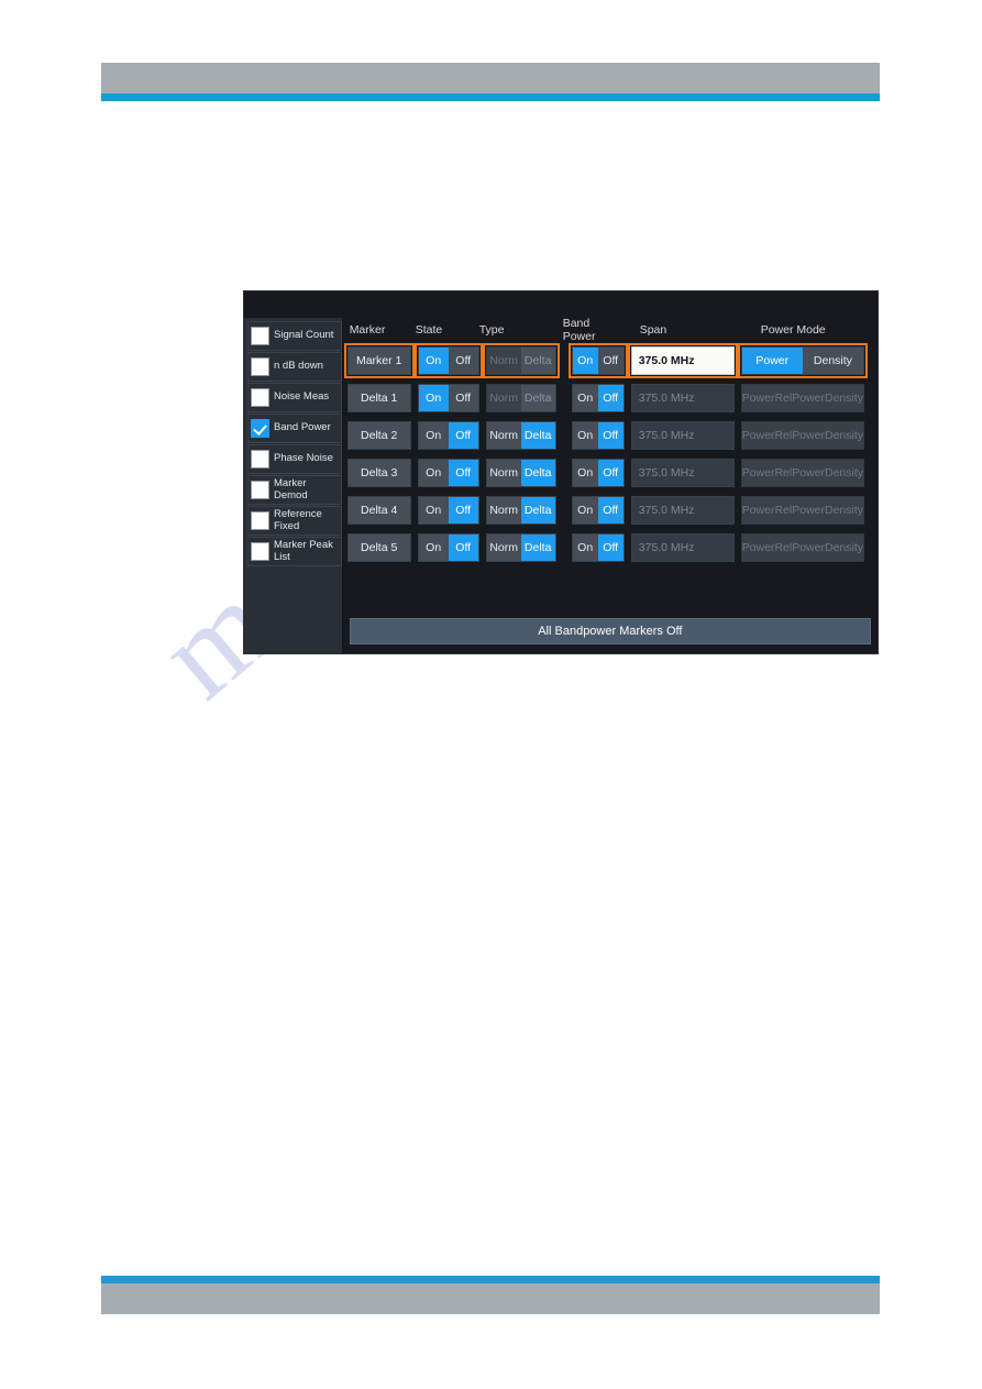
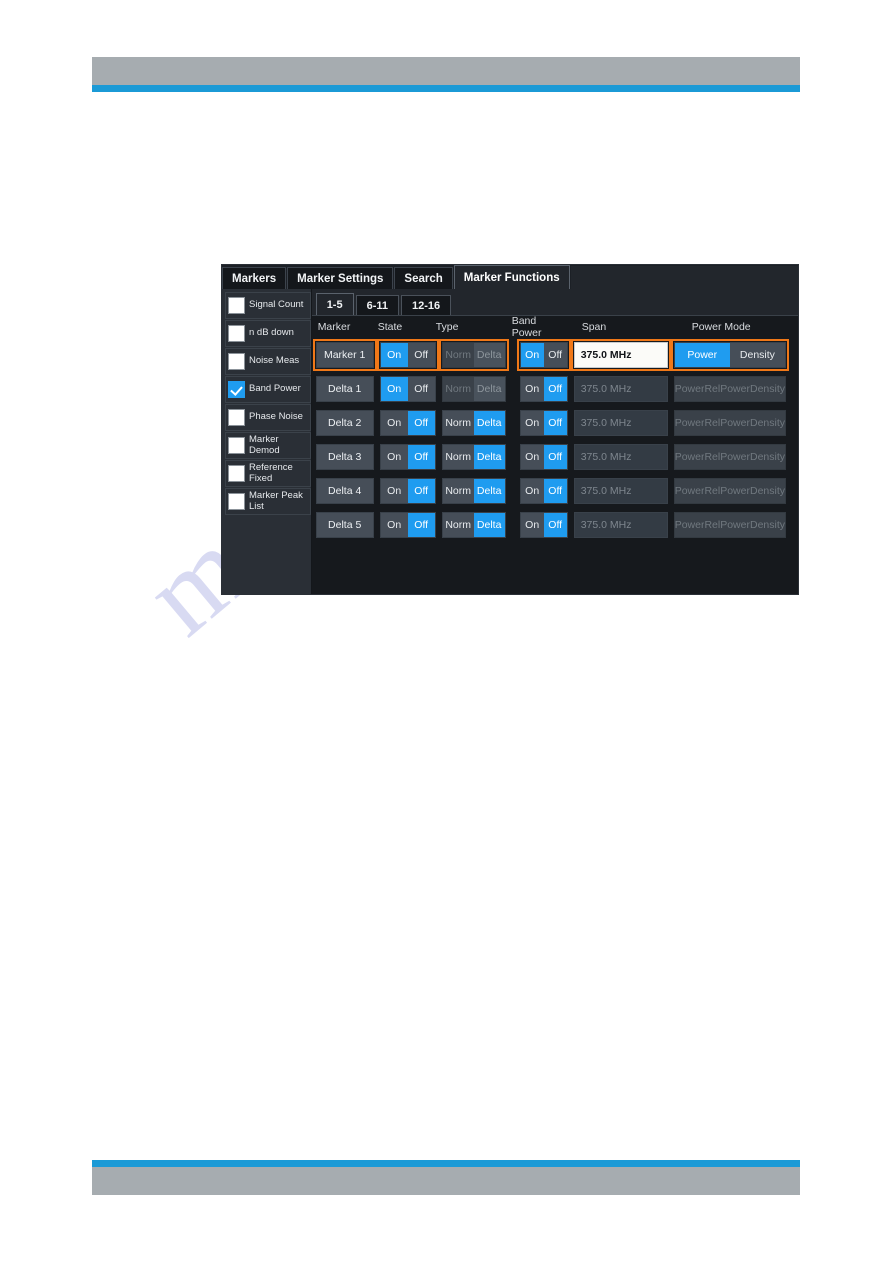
+ Markers
+ Marker Settings
+ Search
+ Marker Functions
  Signal Count
  n dB down
  Noise Meas
  Band Power
  Phase Noise
  Marker Demod
  Reference Fixed
  Marker Peak List
+ 1-5
+ 6-11
+ 12-16
  Marker
  State
  Type
  Band Power
  Span
  Power Mode
  Marker 1
  On
  Off
  Norm
  Delta
  On
  Off
  375.0 MHz
  Power
  Density
  Delta 1
  On
  Off
  Norm
  Delta
  On
  Off
  375.0 MHz
  Power
  RelPower
  Density
  Delta 2
  On
  Off
  Norm
  Delta
  On
  Off
  375.0 MHz
  Power
  RelPower
  Density
  Delta 3
  On
  Off
  Norm
  Delta
  On
  Off
  375.0 MHz
  Power
  RelPower
  Density
  Delta 4
  On
  Off
  Norm
  Delta
  On
  Off
  375.0 MHz
  Power
  RelPower
  Density
  Delta 5
  On
  Off
  Norm
  Delta
  On
  Off
  375.0 MHz
  Power
  RelPower
  Density
- All Bandpower Markers Off
